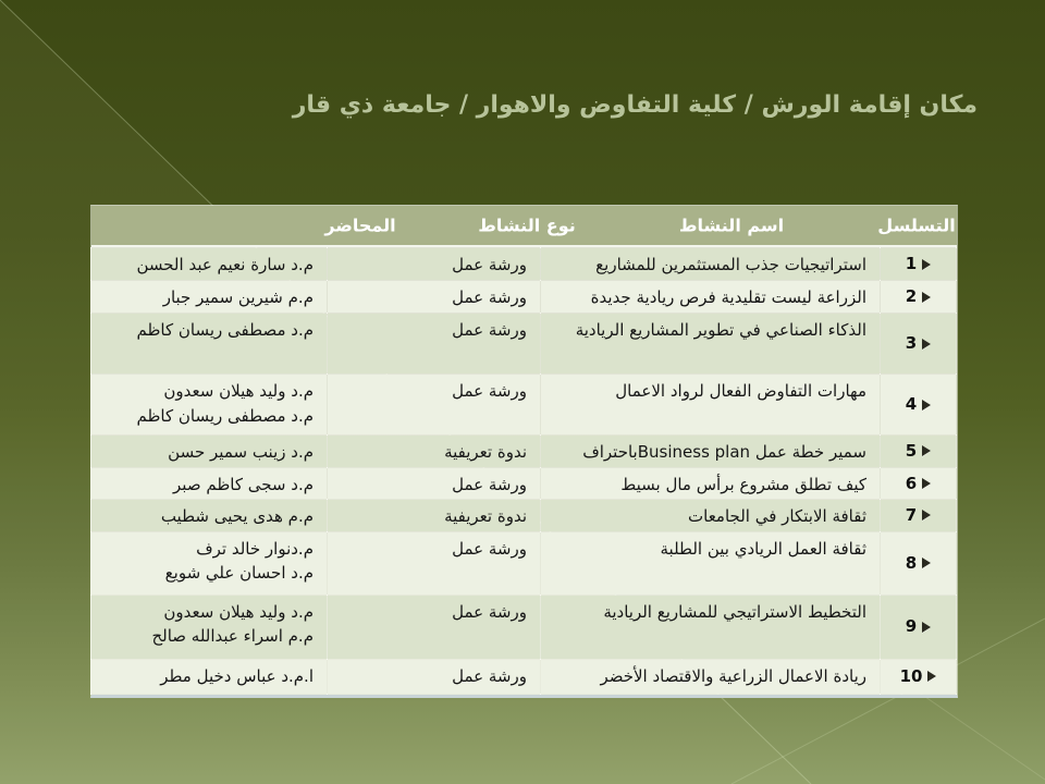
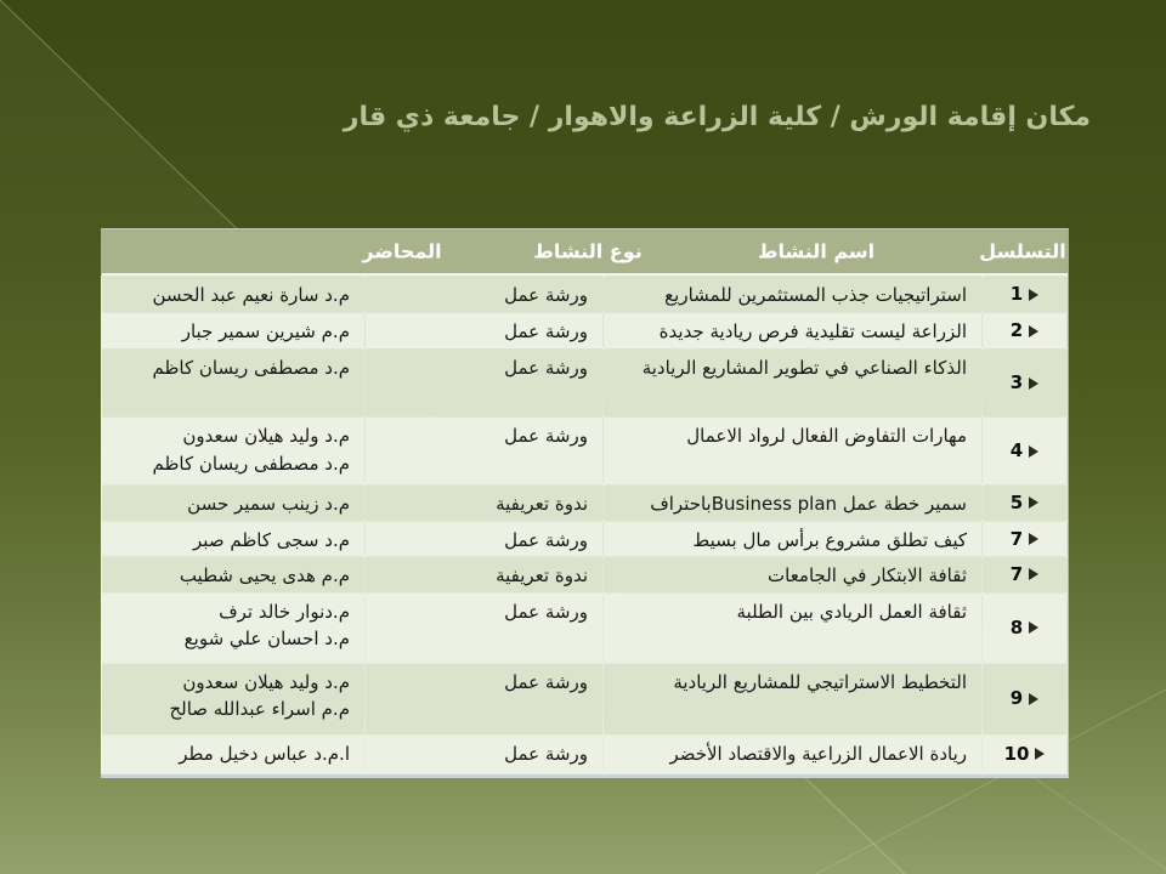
- مكان إقامة الورش / كلية التفاوض والاهوار / جامعة ذي قار
+ مكان إقامة الورش / كلية الزراعة والاهوار / جامعة ذي قار
  المحاضر
  نوع النشاط
  اسم النشاط
  التسلسل
  1	استراتيجيات جذب المستثمرين للمشاريع	ورشة عمل	م.د سارة نعيم عبد الحسن
  2	الزراعة ليست تقليدية فرص ريادية جديدة	ورشة عمل	م.م شيرين سمير جبار
  3	الذكاء الصناعي في تطوير المشاريع الريادية	ورشة عمل	م.د مصطفى ريسان كاظم
  4	مهارات التفاوض الفعال لرواد الاعمال	ورشة عمل	م.د وليد هيلان سعدون م.د مصطفى ريسان كاظم
  5	سمير خطة عمل Business planباحتراف	ندوة تعريفية	م.د زينب سمير حسن
- 6	كيف تطلق مشروع برأس مال بسيط	ورشة عمل	م.د سجى كاظم صبر
+ 7	كيف تطلق مشروع برأس مال بسيط	ورشة عمل	م.د سجى كاظم صبر
  7	ثقافة الابتكار في الجامعات	ندوة تعريفية	م.م هدى يحيى شطيب
  8	ثقافة العمل الريادي بين الطلبة	ورشة عمل	م.دنوار خالد ترف م.د احسان علي شويع
  9	التخطيط الاستراتيجي للمشاريع الريادية	ورشة عمل	م.د وليد هيلان سعدون م.م اسراء عبدالله صالح
  10	ريادة الاعمال الزراعية والاقتصاد الأخضر	ورشة عمل	ا.م.د عباس دخيل مطر
